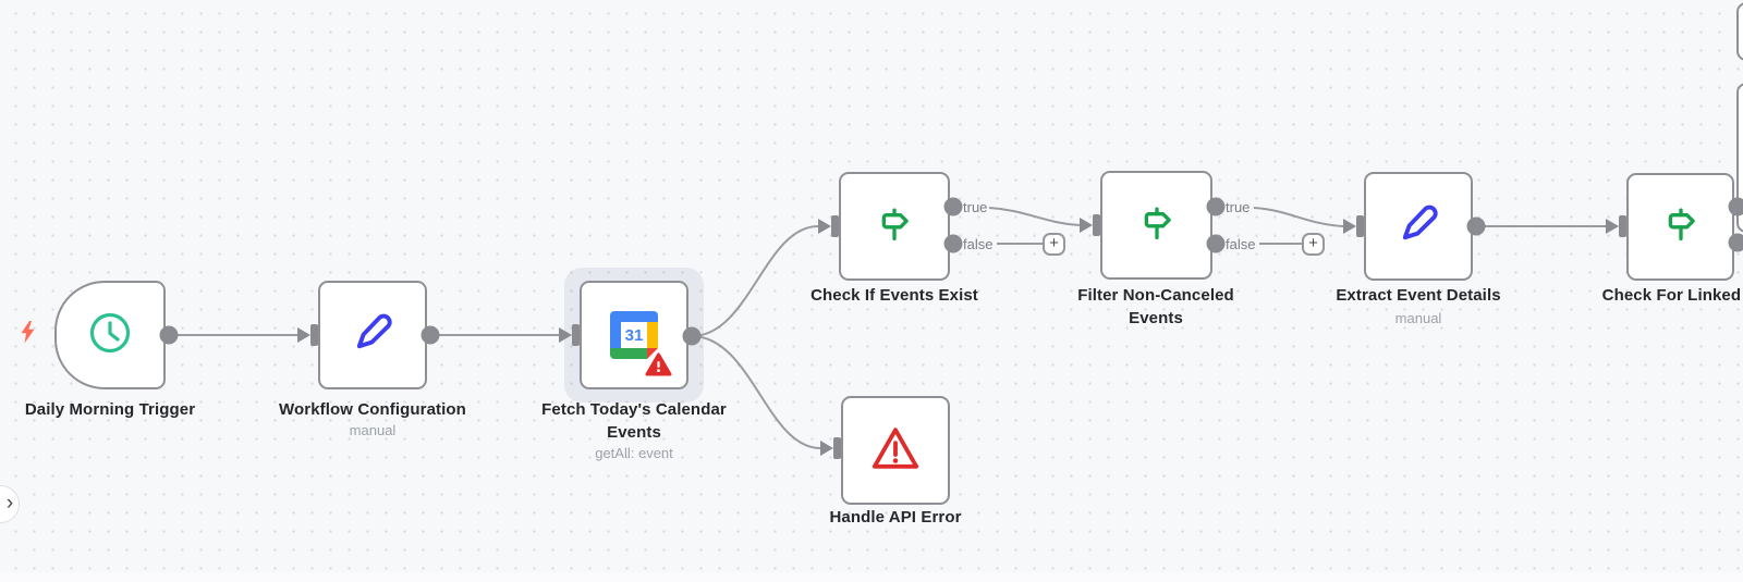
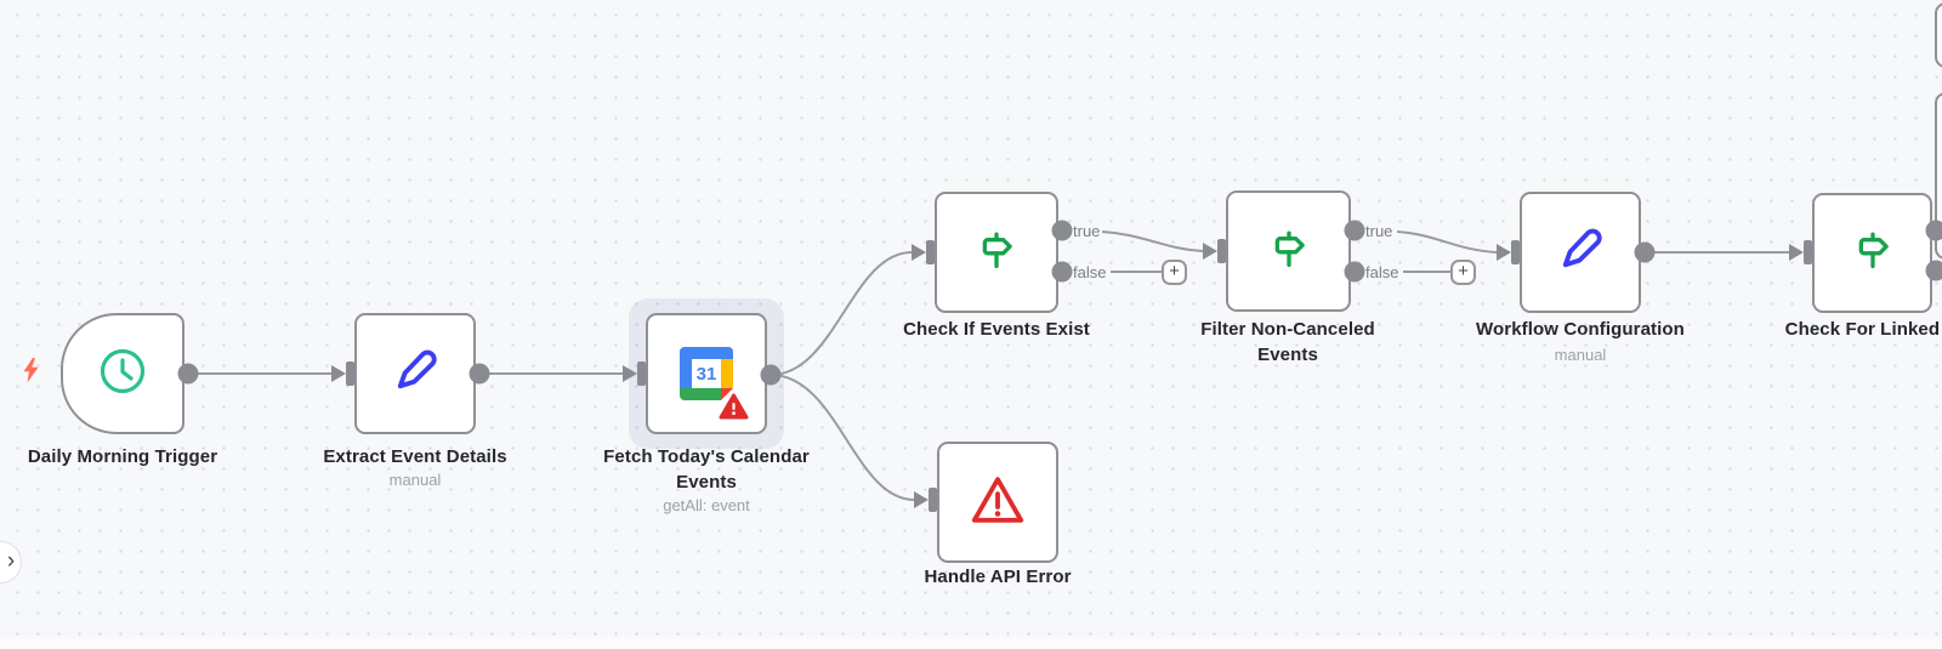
  Daily Morning Trigger
- Workflow Configuration
+ Extract Event Details
  manual
  31
  Fetch Today's Calendar Events
  getAll: event
  true
  false
  +
  Check If Events Exist
  true
  false
  +
  Filter Non-Canceled Events
- Extract Event Details
+ Workflow Configuration
  manual
  Check For Linked
  Handle API Error
  ›
